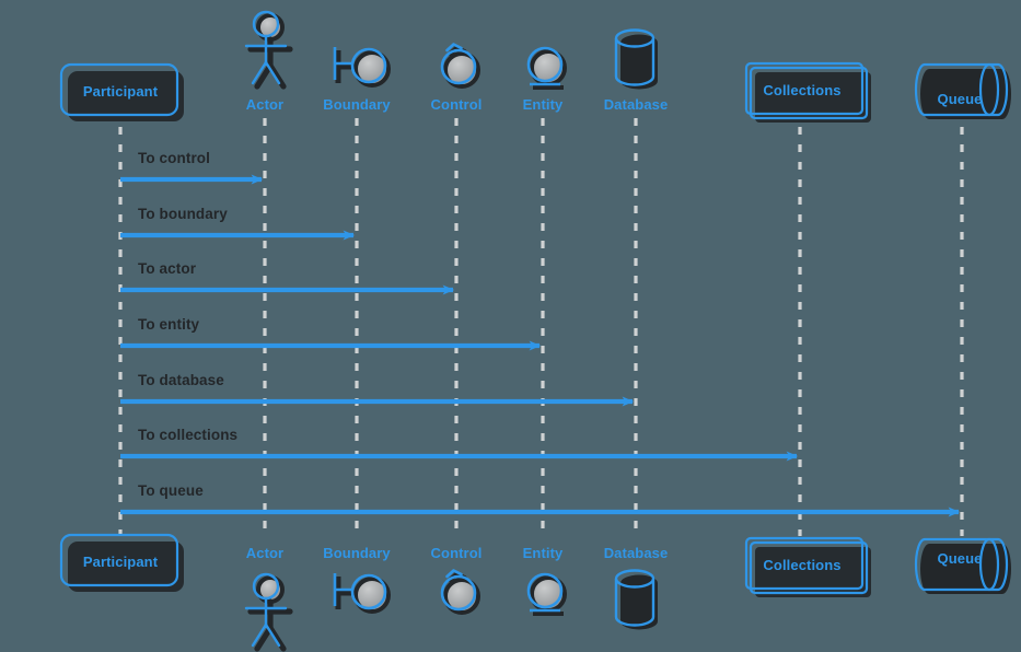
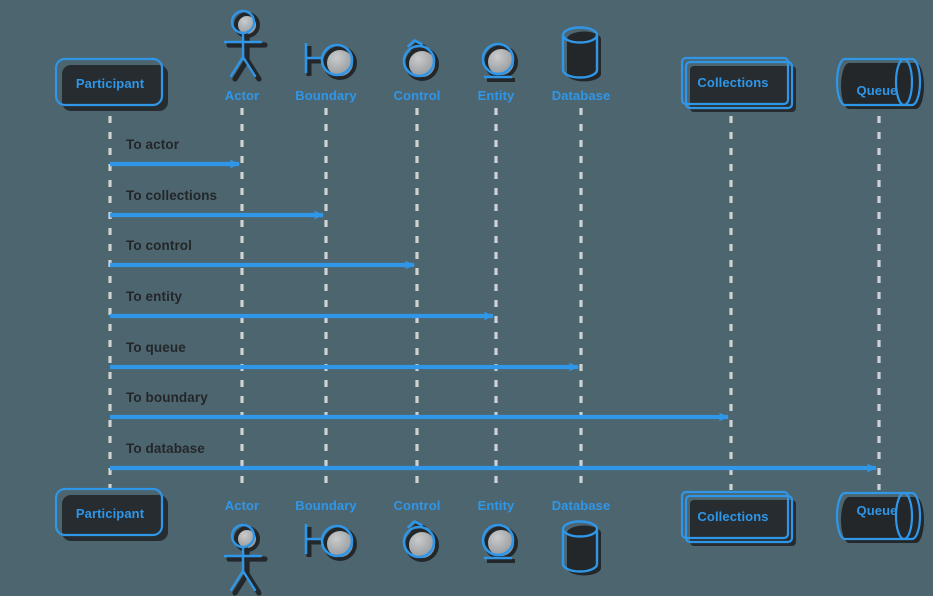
  Participant
  Actor
  Boundary
  Control
  Entity
  Database
  Collections
  Queue
  Participant
  Actor
  Boundary
  Control
  Entity
  Database
  Collections
  Queue
- To control
+ To actor
- To boundary
+ To collections
- To actor
+ To control
  To entity
- To database
+ To queue
- To collections
+ To boundary
- To queue
+ To database
